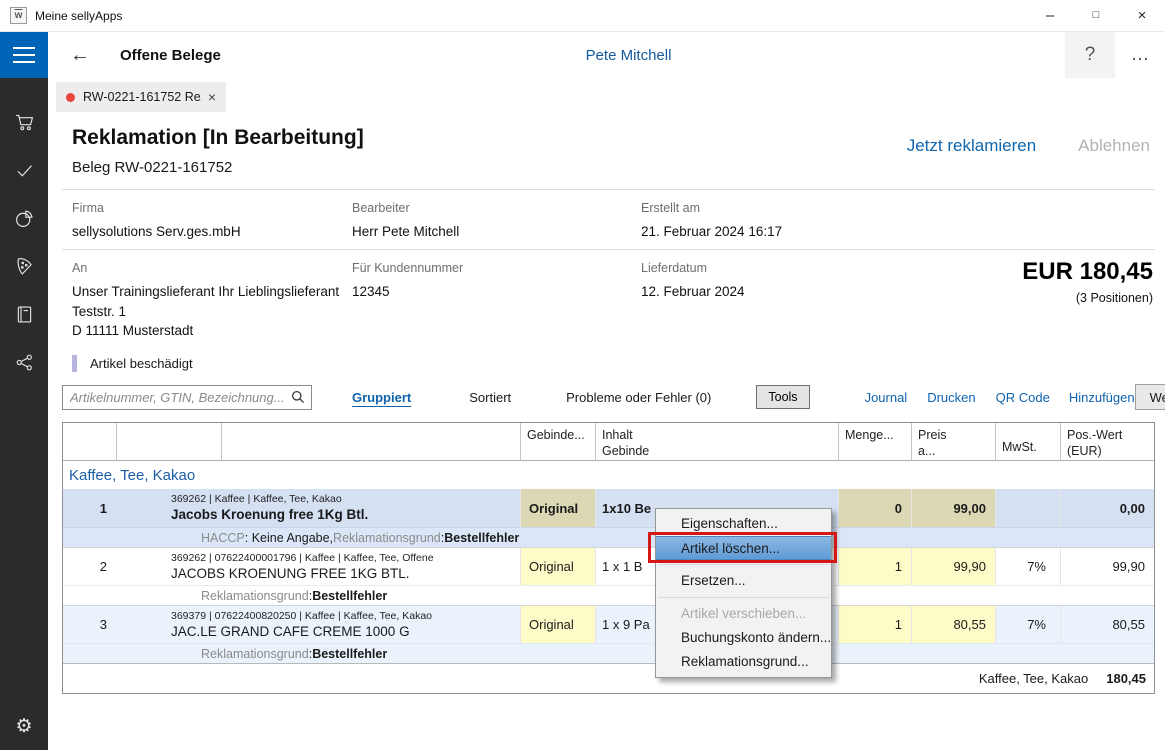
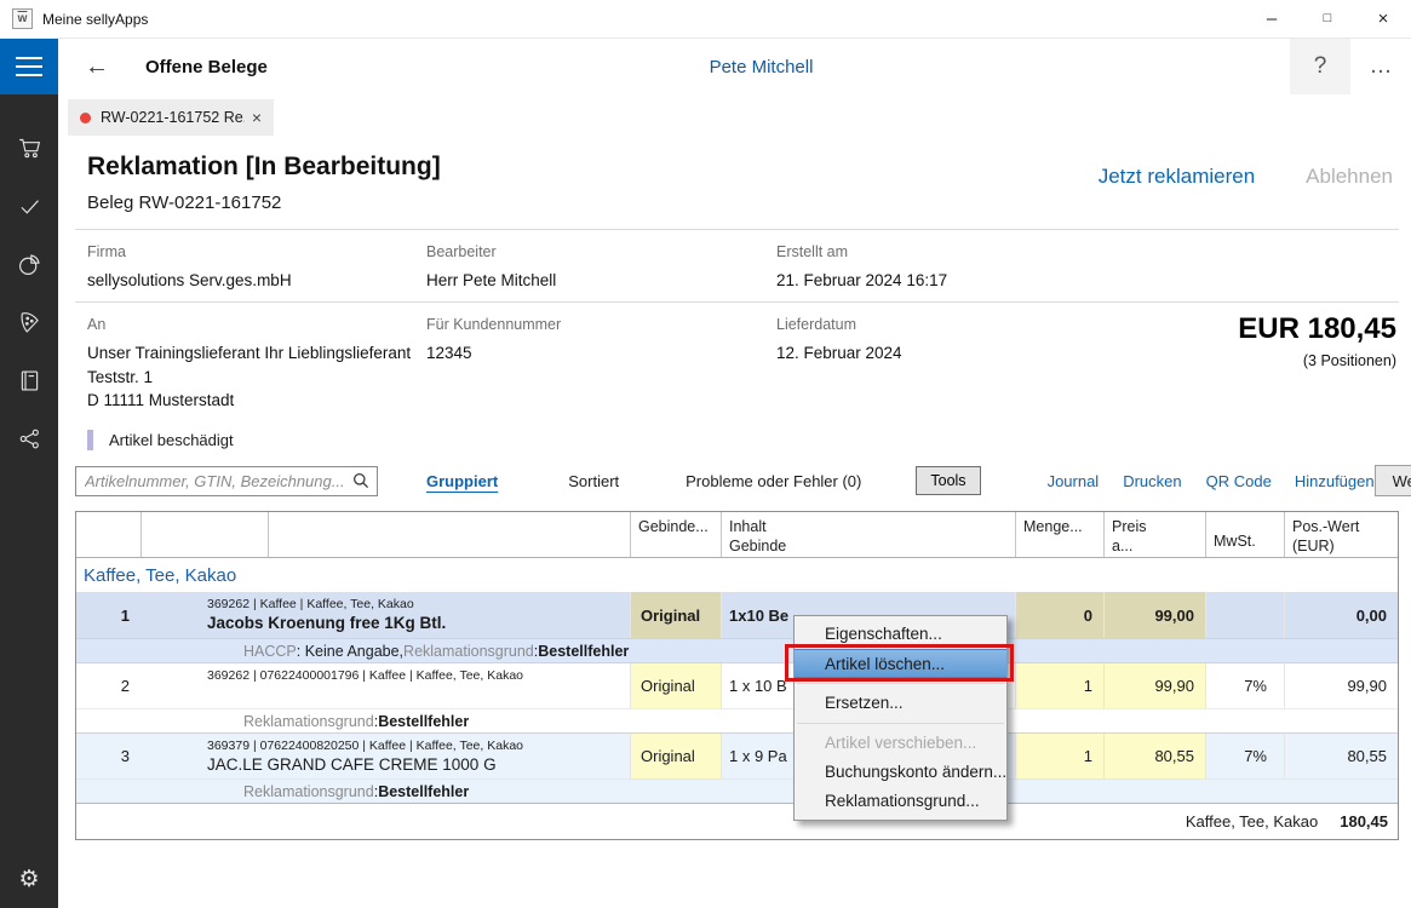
  w
  Meine sellyApps
  –
  □
  ×
  ←
  Offene Belege
  Pete Mitchell
  ?
  …
  ⚙
  RW-0221-161752 Re
  ×
  Reklamation [In Bearbeitung]
  Beleg RW-0221-161752
  Jetzt reklamieren
  Ablehnen
  Firma
  sellysolutions Serv.ges.mbH
  Bearbeiter
  Herr Pete Mitchell
  Erstellt am
  21. Februar 2024 16:17
  An
  Unser Trainingslieferant Ihr Lieblingslieferant
  Teststr. 1
  D 11111 Musterstadt
  Für Kundennummer
  12345
  Lieferdatum
  12. Februar 2024
  EUR 180,45
  (3 Positionen)
  Artikel beschädigt
  Artikelnummer, GTIN, Bezeichnung...
  Gruppiert
  Sortiert
  Probleme oder Fehler (0)
  Tools
  Journal
  Drucken
  QR Code
  Hinzufügen
  Gebinde...
  Inhalt
  Gebinde
  Menge...
  Preis
  a...
  MwSt.
  Pos.-Wert
  (EUR)
  Kaffee, Tee, Kakao
  1
  369262 | Kaffee | Kaffee, Tee, Kakao
  Jacobs Kroenung free 1Kg Btl.
  Original
  1x10 Be
  0
  99,00
  0,00
  HACCP
  : Keine Angabe,
  Reklamationsgrund
  :
  Bestellfehler
  2
- 369262 | 07622400001796 | Kaffee | Kaffee, Tee, Offene
+ 369262 | 07622400001796 | Kaffee | Kaffee, Tee, Kakao
- JACOBS KROENUNG FREE 1KG BTL.
  Original
- 1 x 1 B
+ 1 x 10 B
  1
  99,90
  7%
  99,90
  Reklamationsgrund
  :
  Bestellfehler
  3
  369379 | 07622400820250 | Kaffee | Kaffee, Tee, Kakao
  JAC.LE GRAND CAFE CREME 1000 G
  Original
  1 x 9 Pa
  1
  80,55
  7%
  80,55
  Reklamationsgrund
  :
  Bestellfehler
  Kaffee, Tee, Kakao
  180,45
  Eigenschaften...
  Artikel löschen...
  Ersetzen...
  Artikel verschieben...
  Buchungskonto ändern...
  Reklamationsgrund...
